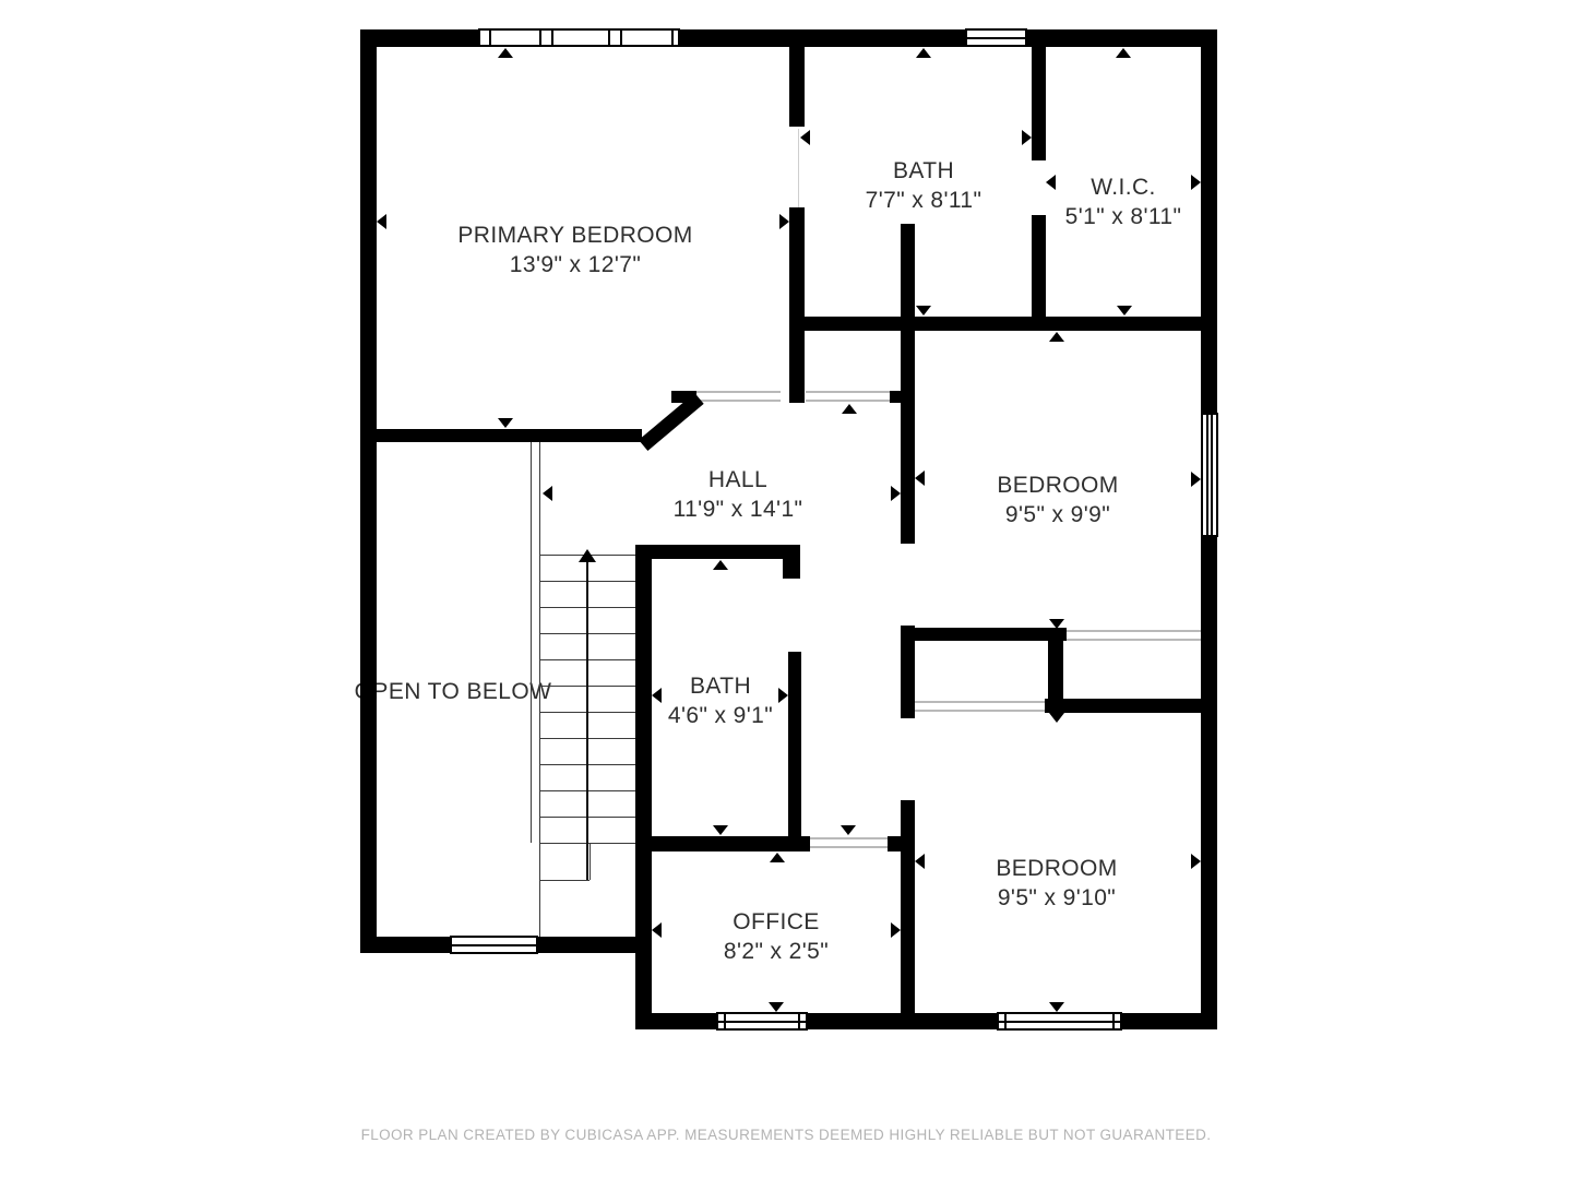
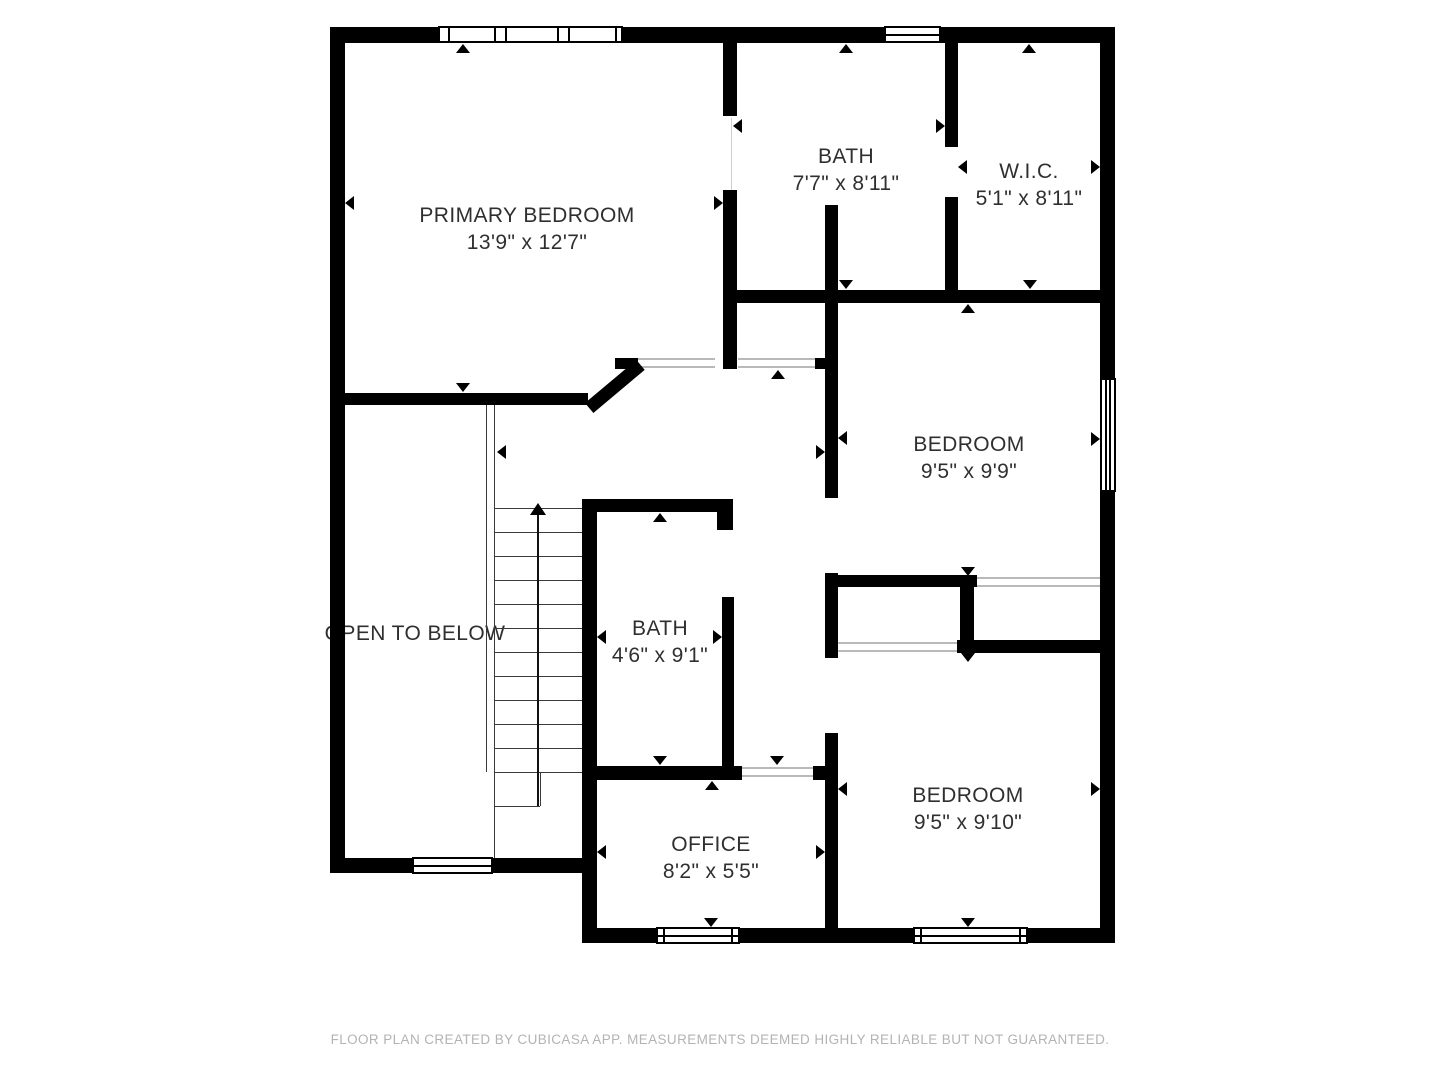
  PRIMARY BEDROOM
  13'9" x 12'7"
  BATH
  7'7" x 8'11"
  W.I.C.
  5'1" x 8'11"
- HALL
- 11'9" x 14'1"
  BEDROOM
  9'5" x 9'9"
  PEN TO BELOW
  BATH
  4'6" x 9'1"
  OFFICE
- 8'2" x 2'5"
+ 8'2" x 5'5"
  BEDROOM
  9'5" x 9'10"
  FLOOR PLAN CREATED BY CUBICASA APP. MEASUREMENTS DEEMED HIGHLY RELIABLE BUT NOT GUARANTEED.
